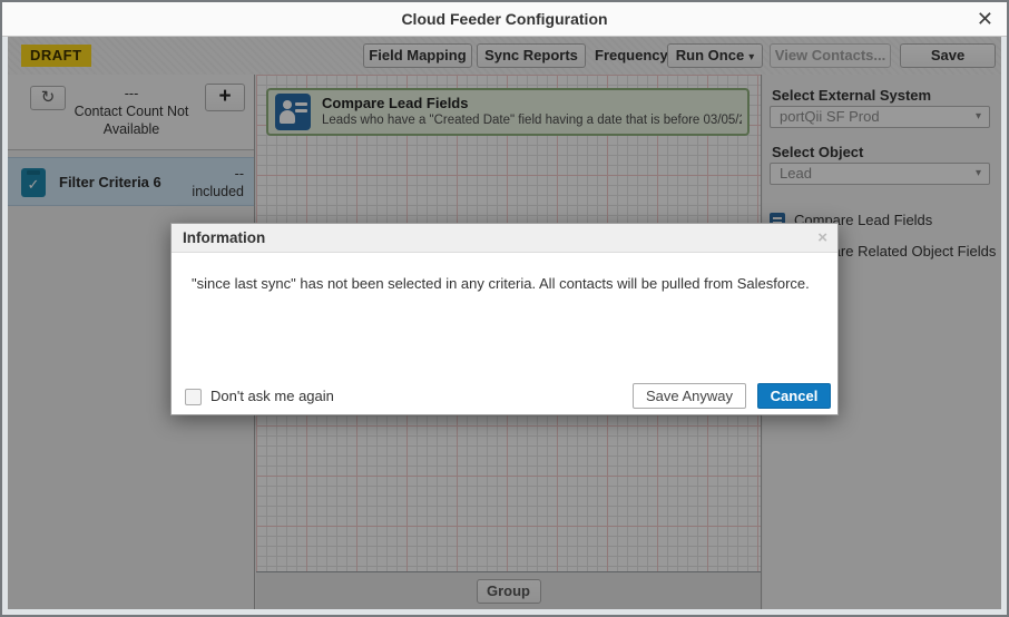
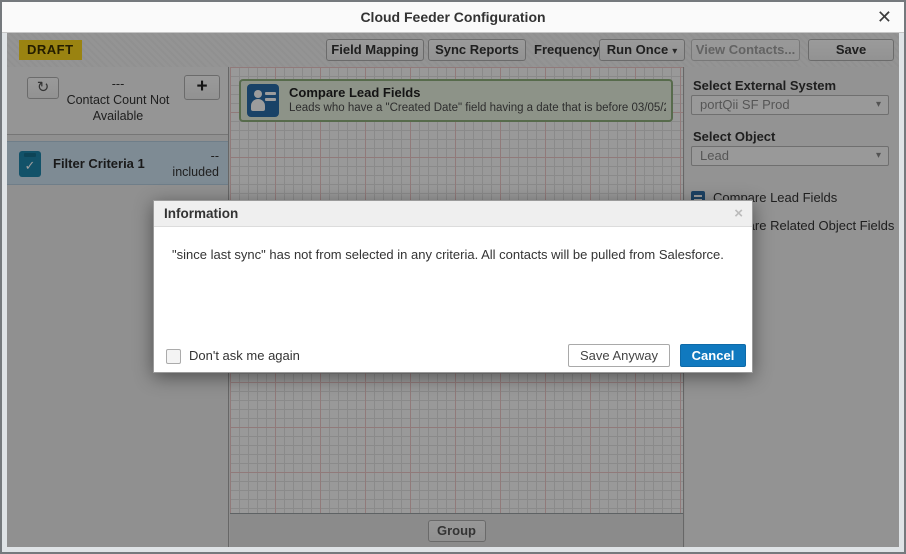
  Cloud Feeder Configuration
  ✕
  DRAFT
  Field Mapping
  Sync Reports
  Frequency
  Run Once ▾
  View Contacts...
  Save
  ↻
  ---
  Contact Count Not Available
  +
  ✓
- Filter Criteria 6
+ Filter Criteria 1
  --
  included
  Compare Lead Fields
  Leads who have a "Created Date" field having a date that is before 03/05/
  Group
  Select External System
  portQii SF Prod
  ▾
  Select Object
  Lead
  ▾
  Compare Lead Fields
  re Related Object Fields
  Information
  ×
- "since last sync" has not been selected in any criteria. All contacts will be pulled from Salesforce.
+ "since last sync" has not from selected in any criteria. All contacts will be pulled from Salesforce.
  Don't ask me again
  Save Anyway
  Cancel
